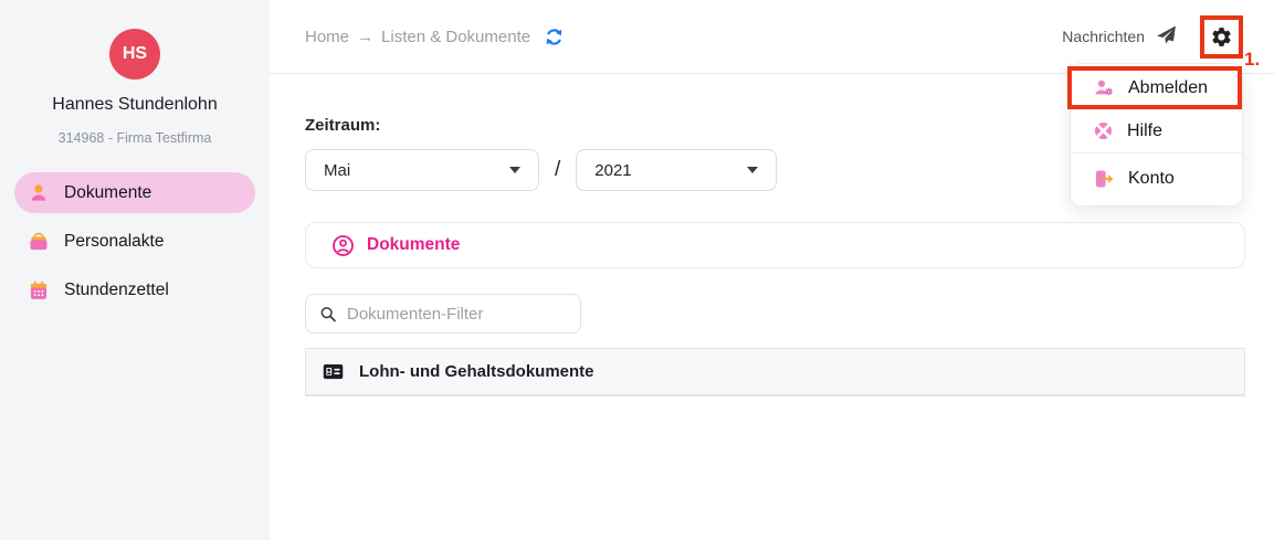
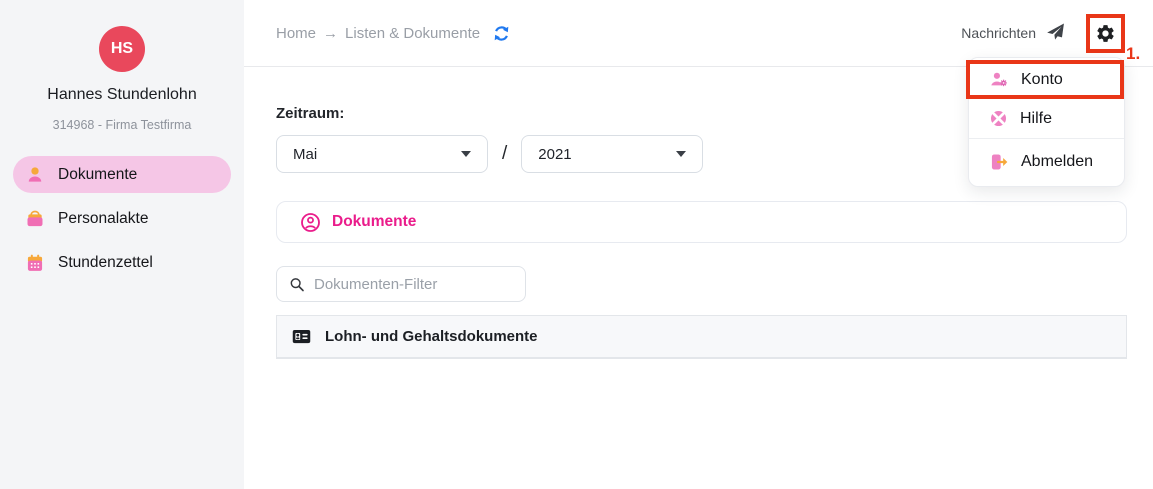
  HS
  Hannes Stundenlohn
  314968 - Firma Testfirma
  Dokumente
  Personalakte
  Stundenzettel
  Home
  →
  Listen & Dokumente
  Nachrichten
  Zeitraum:
  Mai
  /
  2021
  Dokumente
  Dokumenten-Filter
  Lohn- und Gehaltsdokumente
- Abmelden
+ Konto
  Hilfe
- Konto
+ Abmelden
  1.
